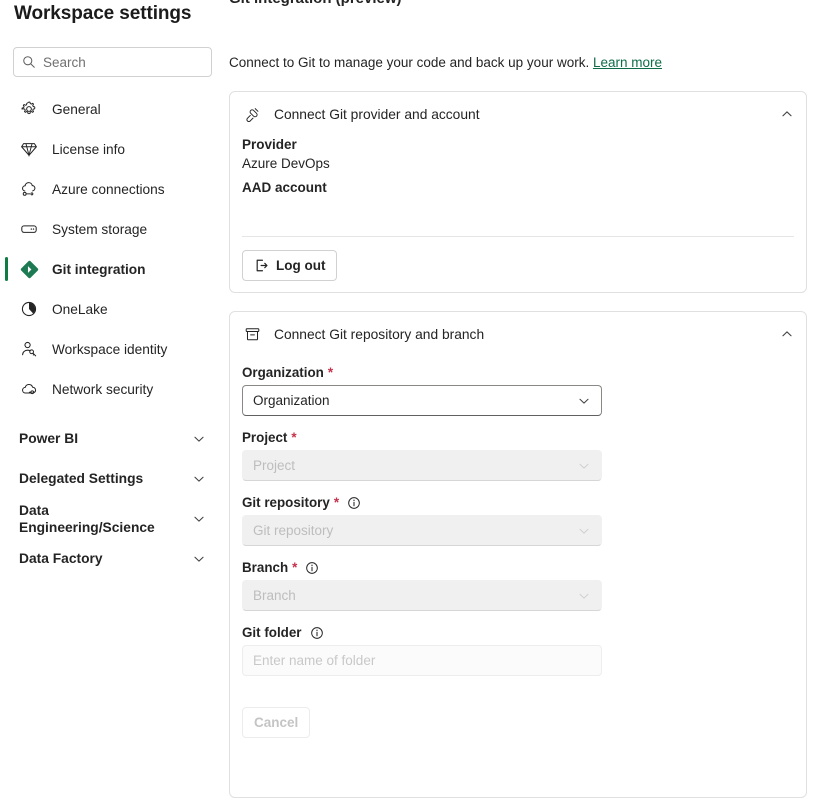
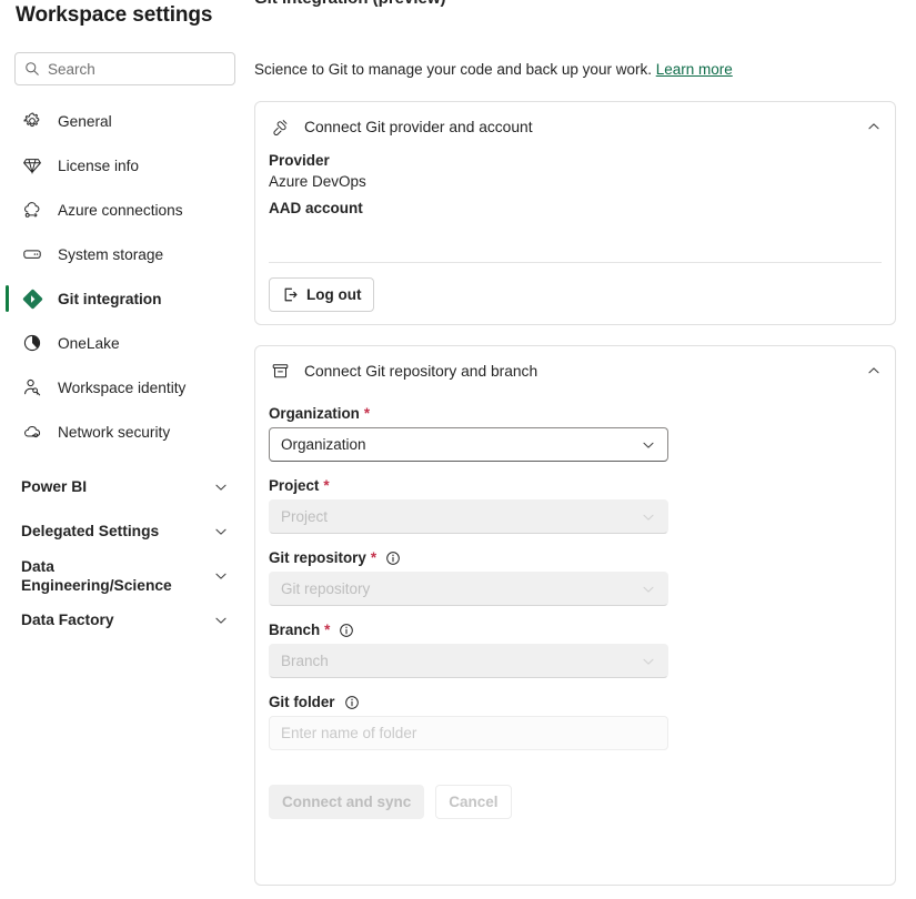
  Workspace settings
  Search
  General
  License info
  Azure connections
  System storage
  Git integration
  OneLake
  Workspace identity
  Network security
  Power BI
  Delegated Settings
  Data Engineering/Science
  Data Factory
- Connect to Git to manage your code and back up your work. Learn more
+ Science to Git to manage your code and back up your work. Learn more
  Connect Git provider and account
  Provider
  Azure DevOps
  AAD account
  Log out
  Connect Git repository and branch
  Organization
  *
  Organization
  Project
  *
  Project
  Git repository
  *
  Git repository
  Branch
  *
  Branch
  Git folder
  Enter name of folder
+ Connect and sync
  Cancel
